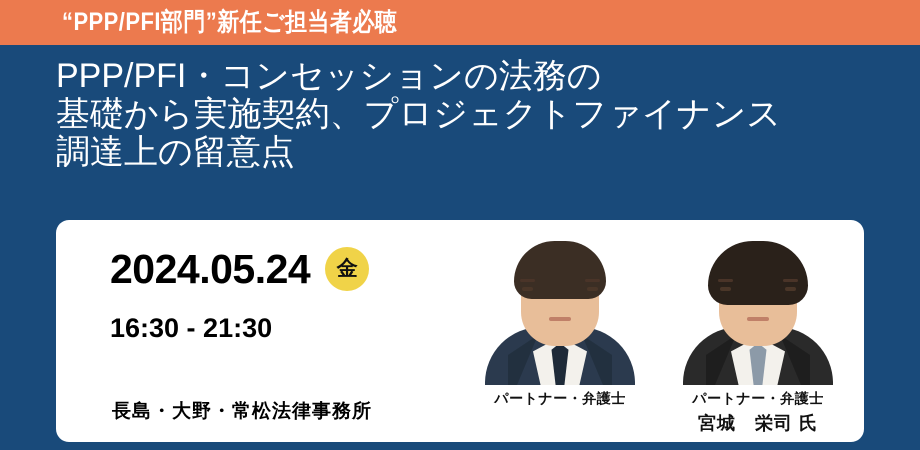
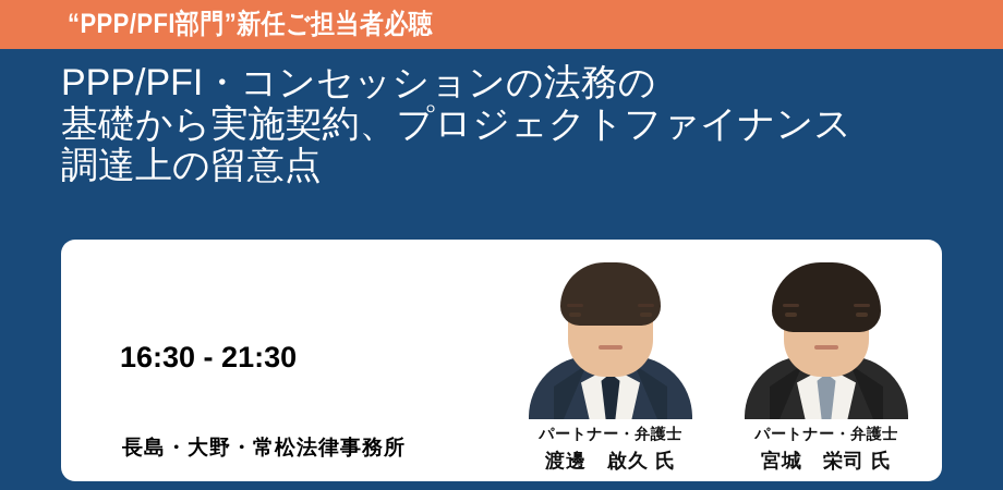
  “PPP/PFI部門”新任ご担当者必聴
  PPP/PFI・コンセッションの法務の
  基礎から実施契約、プロジェクトファイナンス
  調達上の留意点
- 2024.05.24
- 金
  16:30 - 21:30
  長島・大野・常松法律事務所
  パートナー・弁護士
+ 渡邊 啟久 氏
  パートナー・弁護士
  宮城 栄司 氏
